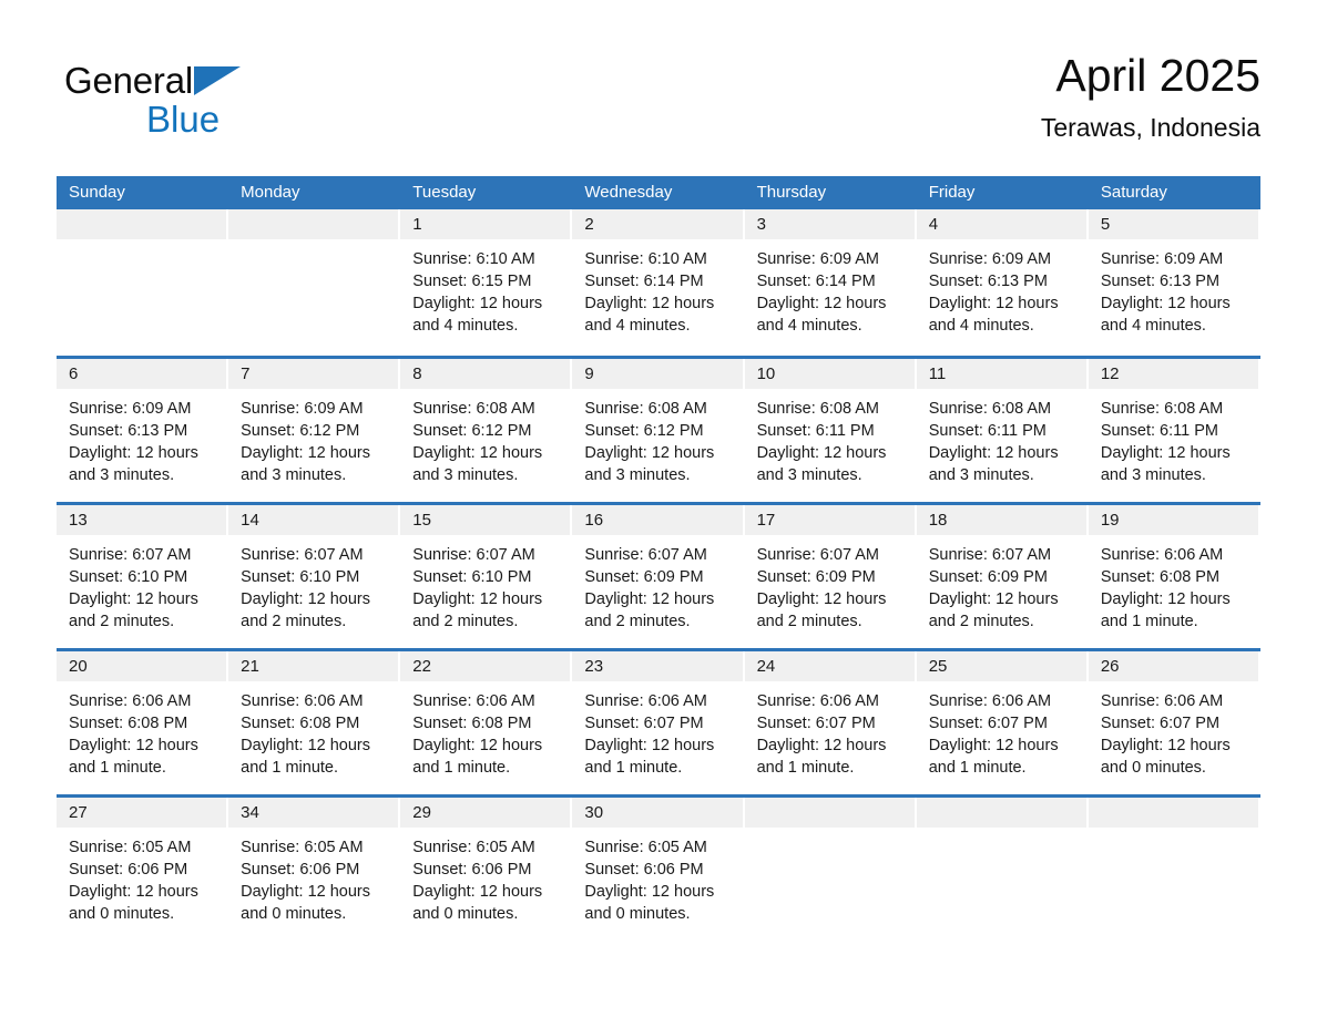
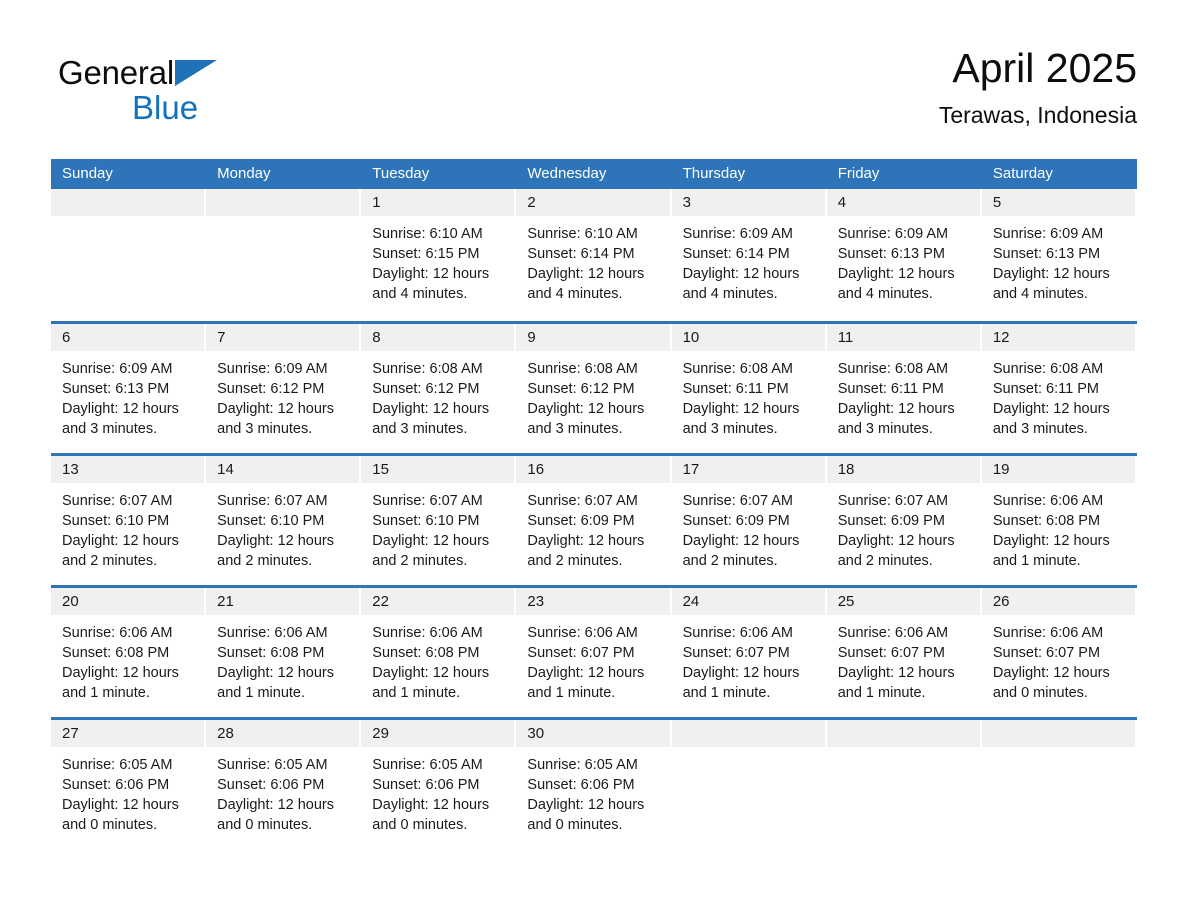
  General
  Blue
  April 2025
  Terawas, Indonesia
  Sunday
  Monday
  Tuesday
  Wednesday
  Thursday
  Friday
  Saturday
  1
  Sunrise: 6:10 AM
  Sunset: 6:15 PM
  Daylight: 12 hours and 4 minutes.
  2
  Sunrise: 6:10 AM
  Sunset: 6:14 PM
  Daylight: 12 hours and 4 minutes.
  3
  Sunrise: 6:09 AM
  Sunset: 6:14 PM
  Daylight: 12 hours and 4 minutes.
  4
  Sunrise: 6:09 AM
  Sunset: 6:13 PM
  Daylight: 12 hours and 4 minutes.
  5
  Sunrise: 6:09 AM
  Sunset: 6:13 PM
  Daylight: 12 hours and 4 minutes.
  6
  Sunrise: 6:09 AM
  Sunset: 6:13 PM
  Daylight: 12 hours and 3 minutes.
  7
  Sunrise: 6:09 AM
  Sunset: 6:12 PM
  Daylight: 12 hours and 3 minutes.
  8
  Sunrise: 6:08 AM
  Sunset: 6:12 PM
  Daylight: 12 hours and 3 minutes.
  9
  Sunrise: 6:08 AM
  Sunset: 6:12 PM
  Daylight: 12 hours and 3 minutes.
  10
  Sunrise: 6:08 AM
  Sunset: 6:11 PM
  Daylight: 12 hours and 3 minutes.
  11
  Sunrise: 6:08 AM
  Sunset: 6:11 PM
  Daylight: 12 hours and 3 minutes.
  12
  Sunrise: 6:08 AM
  Sunset: 6:11 PM
  Daylight: 12 hours and 3 minutes.
  13
  Sunrise: 6:07 AM
  Sunset: 6:10 PM
  Daylight: 12 hours and 2 minutes.
  14
  Sunrise: 6:07 AM
  Sunset: 6:10 PM
  Daylight: 12 hours and 2 minutes.
  15
  Sunrise: 6:07 AM
  Sunset: 6:10 PM
  Daylight: 12 hours and 2 minutes.
  16
  Sunrise: 6:07 AM
  Sunset: 6:09 PM
  Daylight: 12 hours and 2 minutes.
  17
  Sunrise: 6:07 AM
  Sunset: 6:09 PM
  Daylight: 12 hours and 2 minutes.
  18
  Sunrise: 6:07 AM
  Sunset: 6:09 PM
  Daylight: 12 hours and 2 minutes.
  19
  Sunrise: 6:06 AM
  Sunset: 6:08 PM
  Daylight: 12 hours and 1 minute.
  20
  Sunrise: 6:06 AM
  Sunset: 6:08 PM
  Daylight: 12 hours and 1 minute.
  21
  Sunrise: 6:06 AM
  Sunset: 6:08 PM
  Daylight: 12 hours and 1 minute.
  22
  Sunrise: 6:06 AM
  Sunset: 6:08 PM
  Daylight: 12 hours and 1 minute.
  23
  Sunrise: 6:06 AM
  Sunset: 6:07 PM
  Daylight: 12 hours and 1 minute.
  24
  Sunrise: 6:06 AM
  Sunset: 6:07 PM
  Daylight: 12 hours and 1 minute.
  25
  Sunrise: 6:06 AM
  Sunset: 6:07 PM
  Daylight: 12 hours and 1 minute.
  26
  Sunrise: 6:06 AM
  Sunset: 6:07 PM
  Daylight: 12 hours and 0 minutes.
  27
  Sunrise: 6:05 AM
  Sunset: 6:06 PM
  Daylight: 12 hours and 0 minutes.
- 34
+ 28
  Sunrise: 6:05 AM
  Sunset: 6:06 PM
  Daylight: 12 hours and 0 minutes.
  29
  Sunrise: 6:05 AM
  Sunset: 6:06 PM
  Daylight: 12 hours and 0 minutes.
  30
  Sunrise: 6:05 AM
  Sunset: 6:06 PM
  Daylight: 12 hours and 0 minutes.
